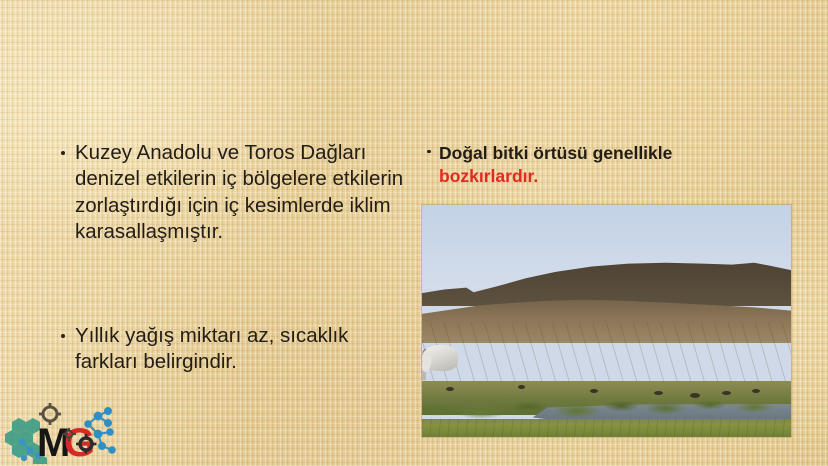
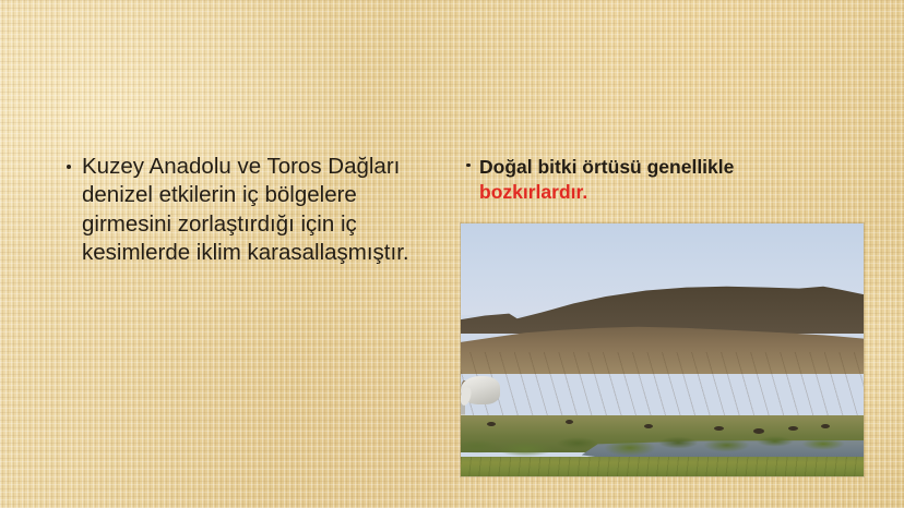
- Kuzey Anadolu ve Toros Dağları denizel etkilerin iç bölgelere etkilerin zorlaştırdığı için iç kesimlerde iklim karasallaşmıştır.
+ Kuzey Anadolu ve Toros Dağları denizel etkilerin iç bölgelere girmesini zorlaştırdığı için iç kesimlerde iklim karasallaşmıştır.
- Yıllık yağış miktarı az, sıcaklık farkları belirgindir.
  Doğal bitki örtüsü genellikle bozkırlardır.
- M
